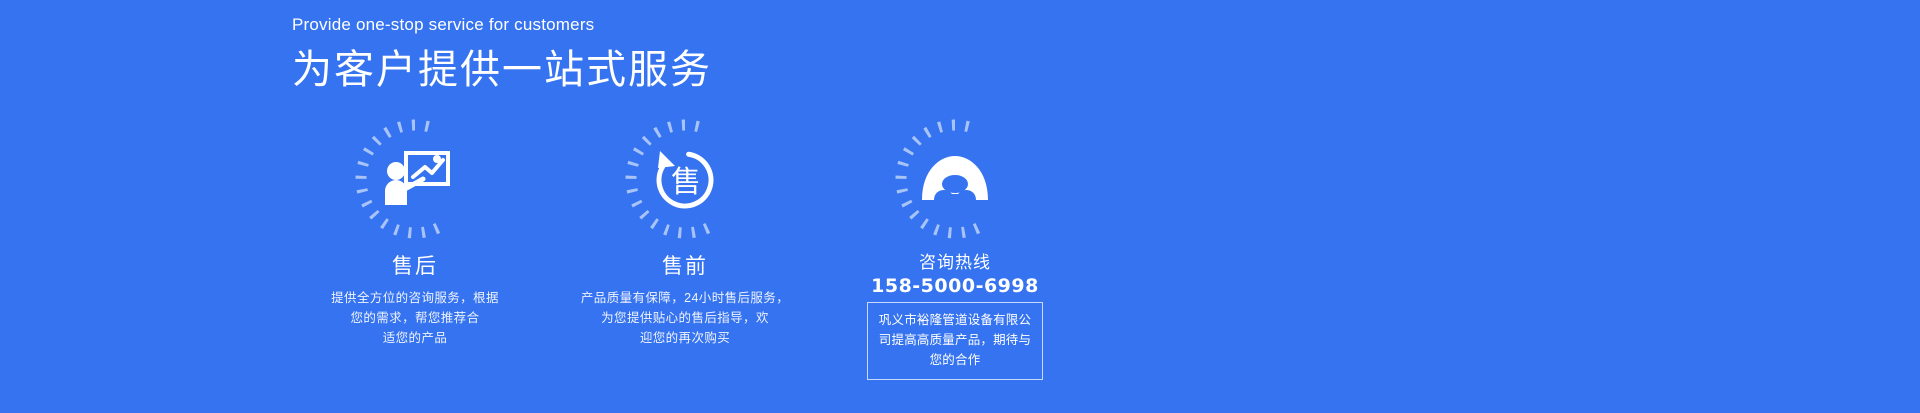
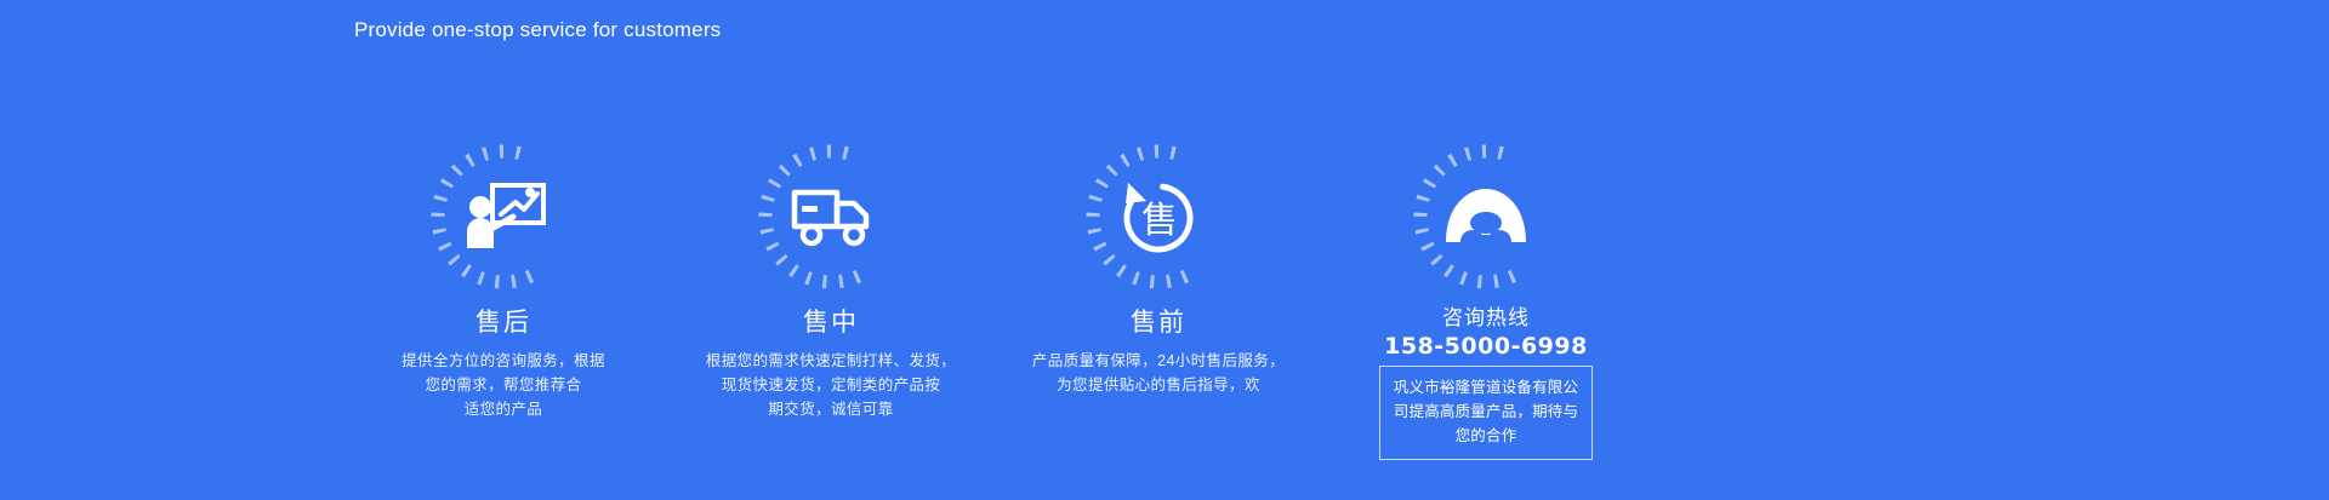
  Provide one-stop service for customers
- 为客户提供一站式服务
  售后
  提供全方位的咨询服务，根据
  您的需求，帮您推荐合
  适您的产品
+ 售中
+ 根据您的需求快速定制打样、发货，
+ 现货快速发货，定制类的产品按
+ 期交货，诚信可靠
  售
  售前
  产品质量有保障，24小时售后服务，
  为您提供贴心的售后指导，欢
- 迎您的再次购买
  咨询热线
  158-5000-6998
  巩义市裕隆管道设备有限公
  司提高高质量产品，期待与
  您的合作
